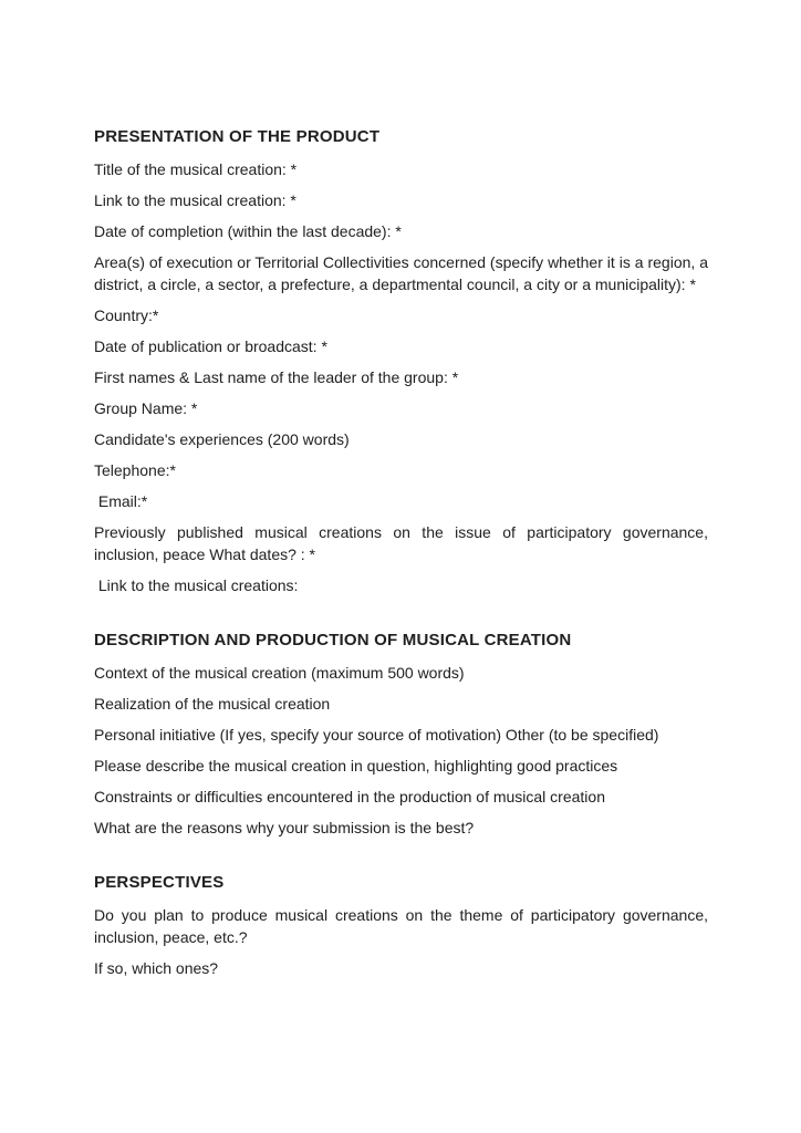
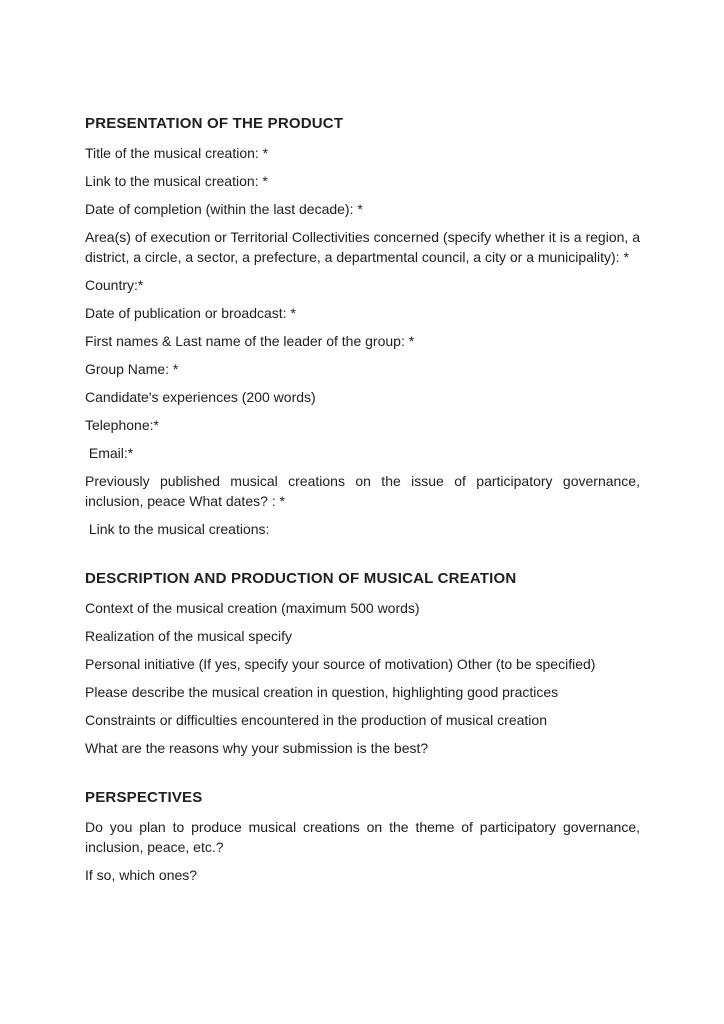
  PRESENTATION OF THE PRODUCT
  Title of the musical creation: *
  Link to the musical creation: *
  Date of completion (within the last decade): *
  Area(s) of execution or Territorial Collectivities concerned (specify whether it is a region, a district, a circle, a sector, a prefecture, a departmental council, a city or a municipality): *
  Country:*
  Date of publication or broadcast: *
  First names & Last name of the leader of the group: *
  Group Name: *
  Candidate's experiences (200 words)
  Telephone:*
  Email:*
  Previously published musical creations on the issue of participatory governance, inclusion, peace What dates? : *
  Link to the musical creations:
  DESCRIPTION AND PRODUCTION OF MUSICAL CREATION
  Context of the musical creation (maximum 500 words)
- Realization of the musical creation
+ Realization of the musical specify
  Personal initiative (If yes, specify your source of motivation) Other (to be specified)
  Please describe the musical creation in question, highlighting good practices
  Constraints or difficulties encountered in the production of musical creation
  What are the reasons why your submission is the best?
  PERSPECTIVES
  Do you plan to produce musical creations on the theme of participatory governance, inclusion, peace, etc.?
  If so, which ones?
